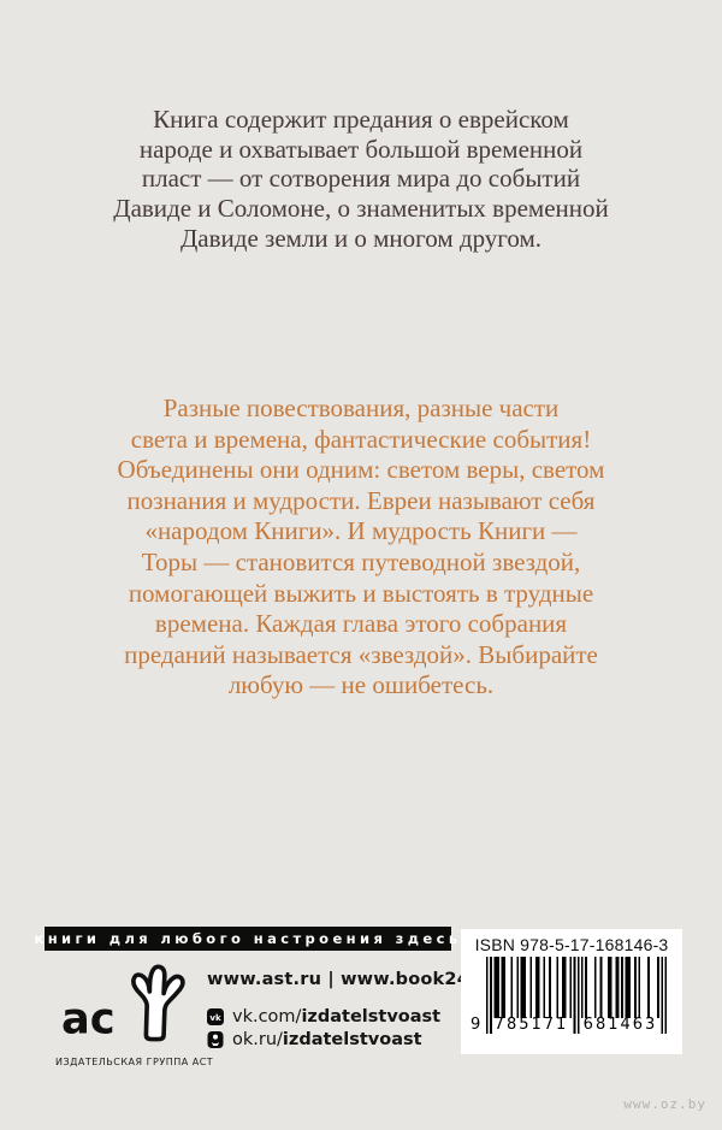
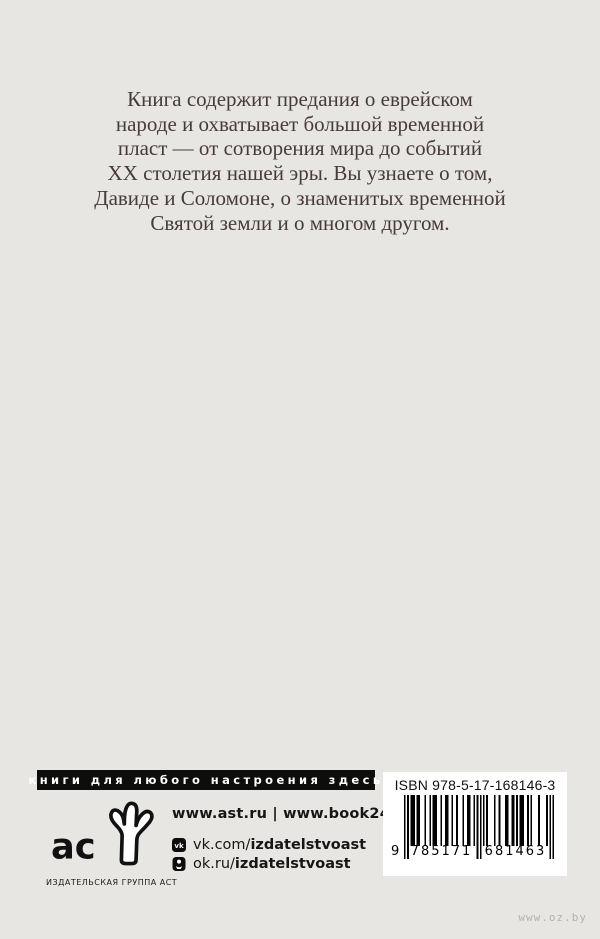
  Книга содержит предания о еврейском
  народе и охватывает большой временной
  пласт — от сотворения мира до событий
+ XX столетия нашей эры. Вы узнаете о том,
  Давиде и Соломоне, о знаменитых временной
- Давиде земли и о многом другом.
+ Святой земли и о многом другом.
- Разные повествования, разные части
- света и времена, фантастические события!
- Объединены они одним: светом веры, светом
- познания и мудрости. Евреи называют себя
- «народом Книги». И мудрость Книги —
- Торы — становится путеводной звездой,
- помогающей выжить и выстоять в трудные
- времена. Каждая глава этого собрания
- преданий называется «звездой». Выбирайте
- любую — не ошибетесь.
  книги для любого настроения здесь
  ас
  ИЗДАТЕЛЬСКАЯ ГРУППА АСТ
  www.ast.ru | www.book2
  vk
  vk.com/izdatelstvoast
  ok.ru/izdatelstvoast
  ISBN 978-5-17-168146-3
  9
  785171
  681463
  www.oz.by
